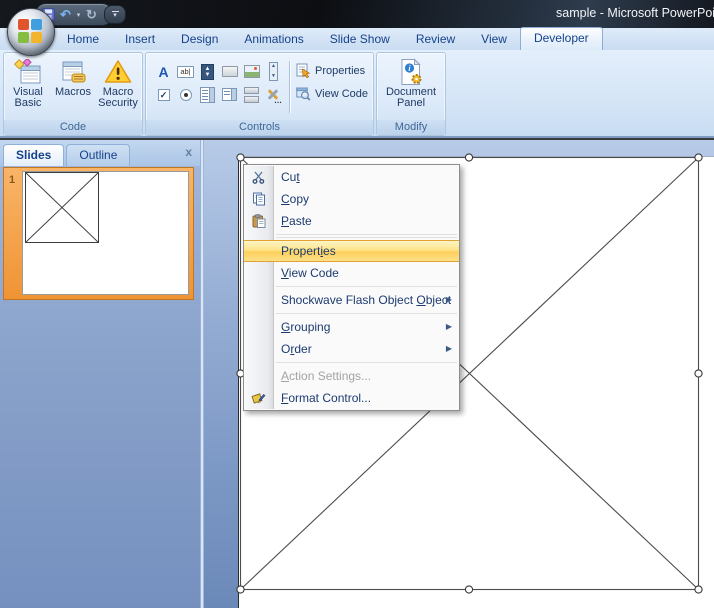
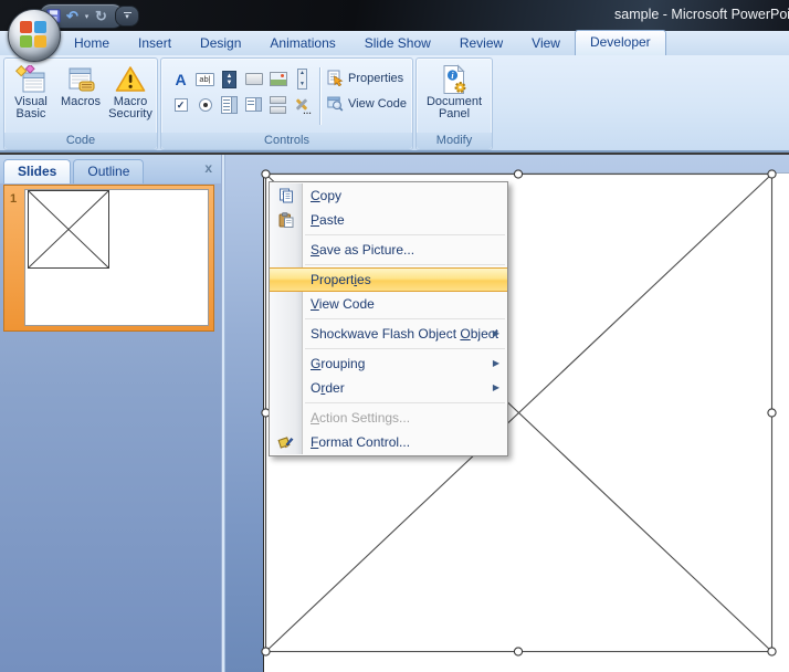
  sample - Microsoft PowerPo
  ↶
  ↻
  Home
  Insert
  Design
  Animations
  Slide Show
  Review
  View
  Developer
  Visual
  Basic
  Macros
  Macro
  Security
  Code
  A
  ab|
  ✓
  …
  Properties
  View Code
  Controls
  i
  Document
  Panel
  Modify
  Slides
  Outline
  x
  1
- Cut
  Copy
  Paste
+ Save as Picture...
  Properties
  View Code
  Shockwave Flash Object Object
  ▶
  Grouping
  ▶
  Order
  ▶
  Action Settings...
  Format Control...
